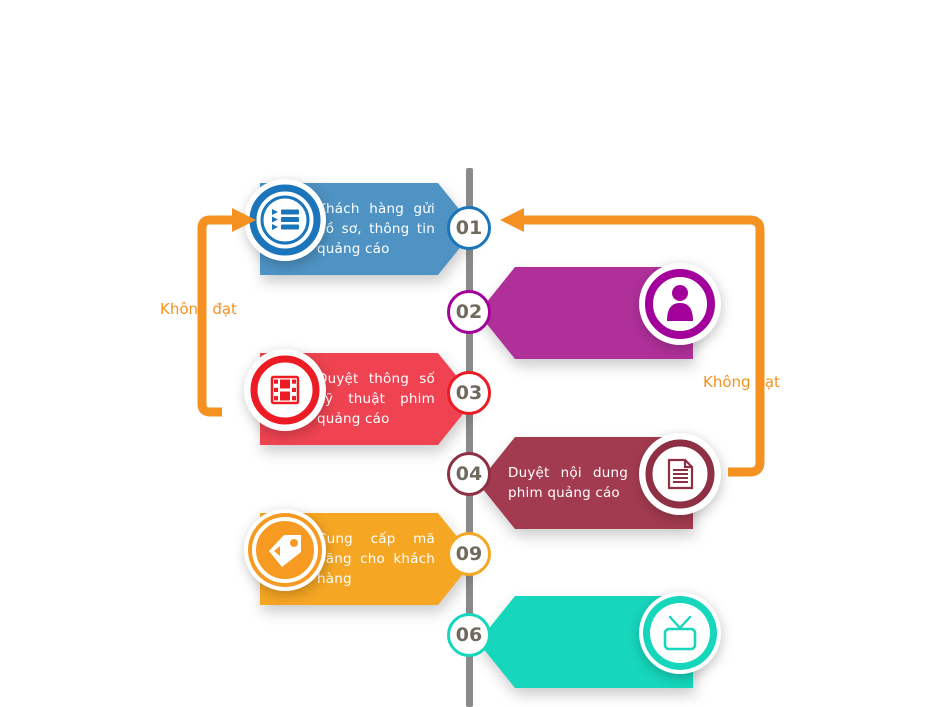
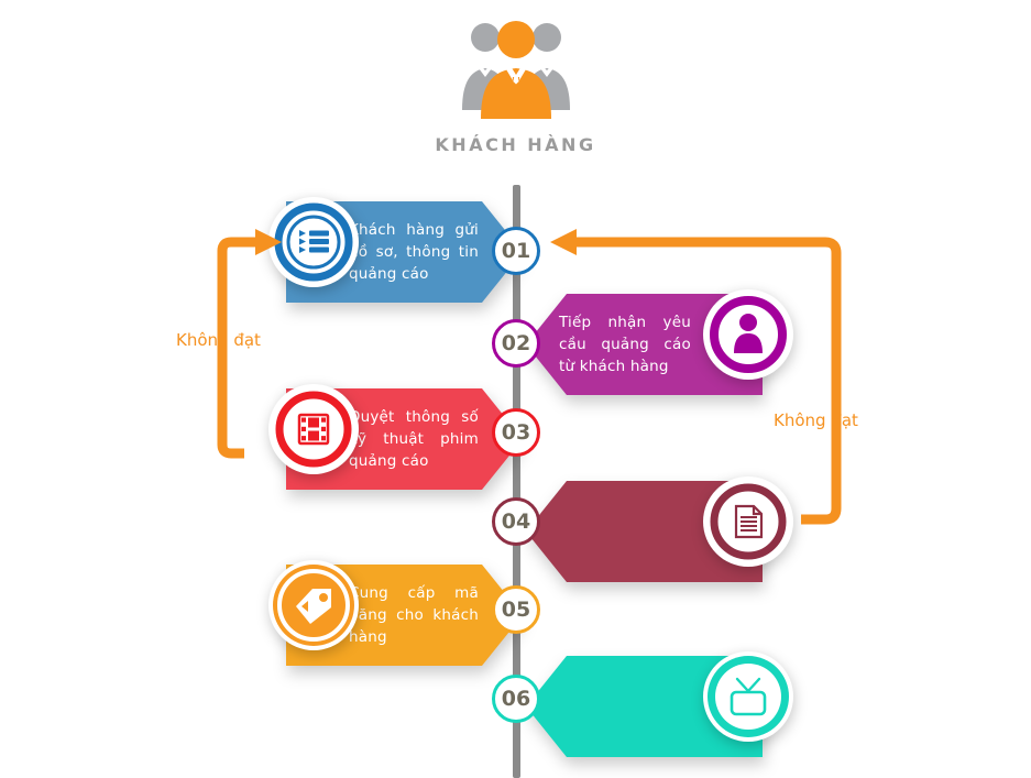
+ KHÁCH HÀNG
  hách hàng gửi ồ sơ, thông tin quảng cáo
  01
+ Tiếp nhận yêu cầu quảng cáo từ khách hàng
  02
  uyệt thông số ỹ thuật phim quảng cáo
  03
- Duyệt nội dung phim quảng cáo
  04
  ung cấp mã ăng cho khách hàng
- 09
+ 05
  06
  Không đạt
  Không đạt
